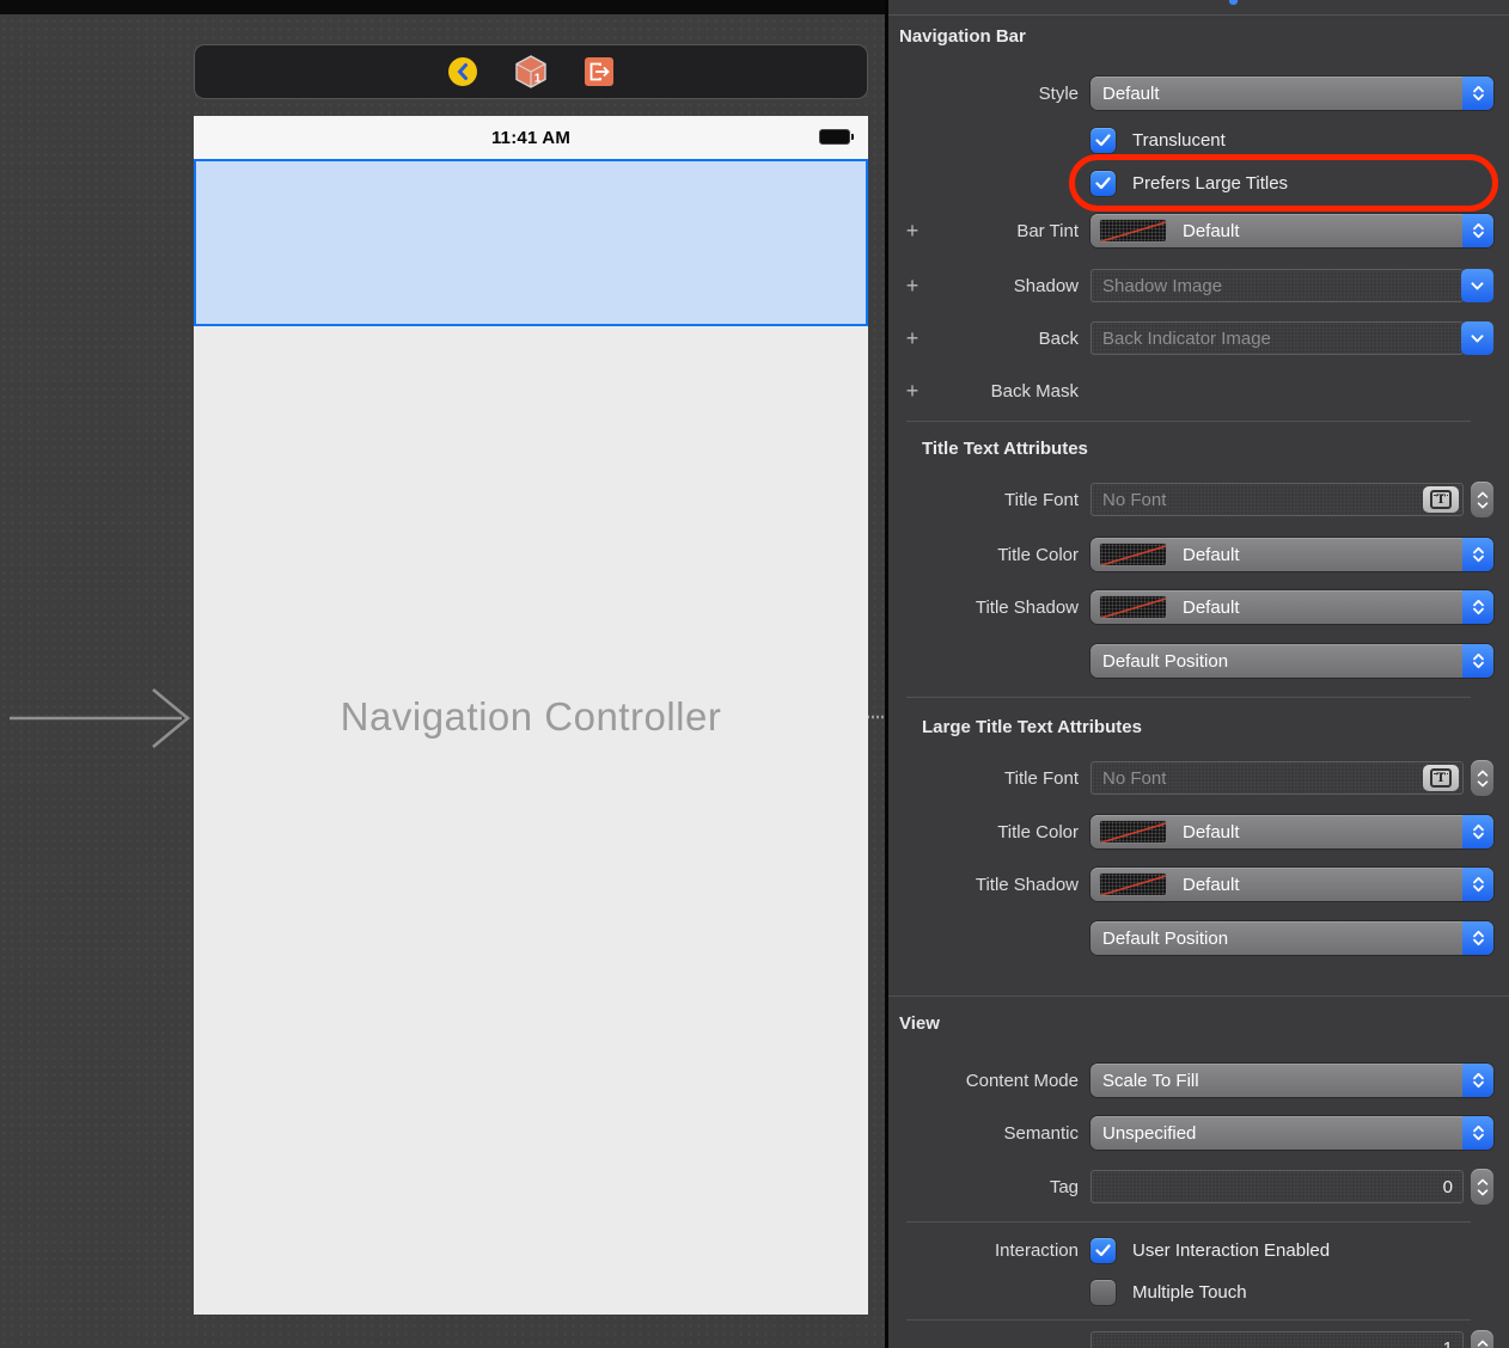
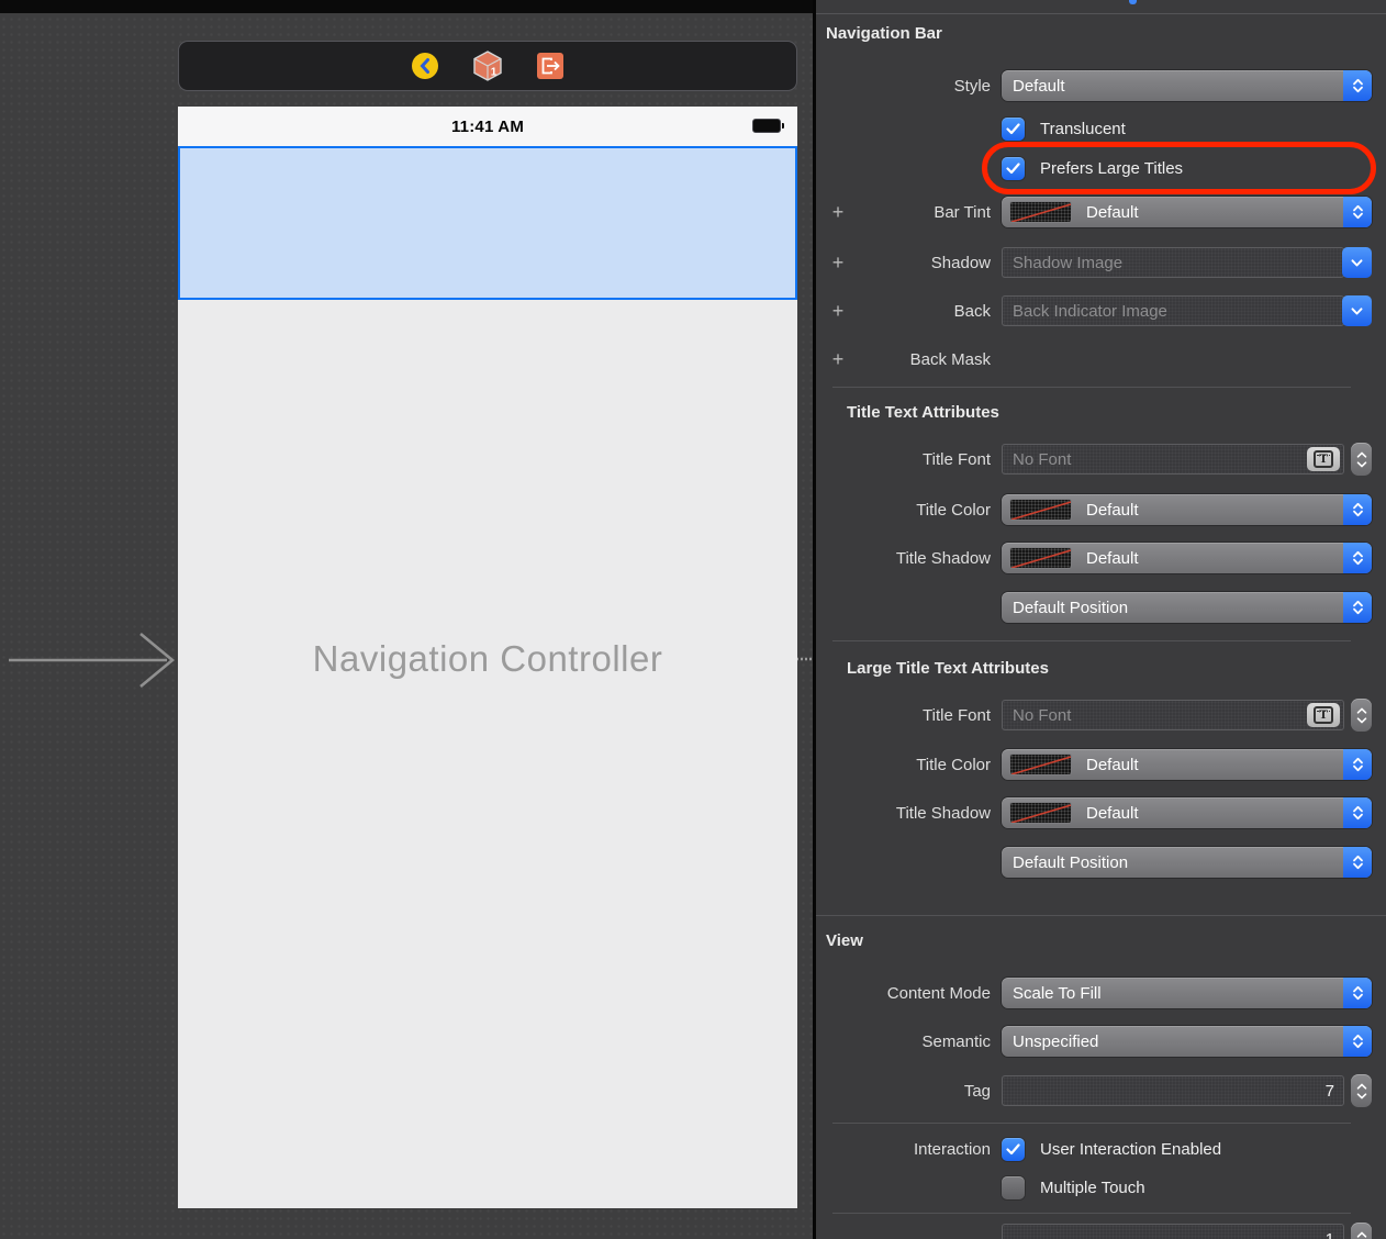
  1
  11:41 AM
  Navigation Controller
  Navigation Bar
  Style
  Default
  Translucent
  Prefers Large Titles
  +
  Bar Tint
  Default
  +
  Shadow
  Shadow Image
  +
  Back
  Back Indicator Image
  +
  Back Mask
  Title Text Attributes
  Title Font
  No Font
  Title Color
  Default
  Title Shadow
  Default
  Default Position
  Large Title Text Attributes
  Title Font
  No Font
  Title Color
  Default
  Title Shadow
  Default
  Default Position
  View
  Content Mode
  Scale To Fill
  Semantic
  Unspecified
  Tag
- 0
+ 7
  Interaction
  User Interaction Enabled
  Multiple Touch
